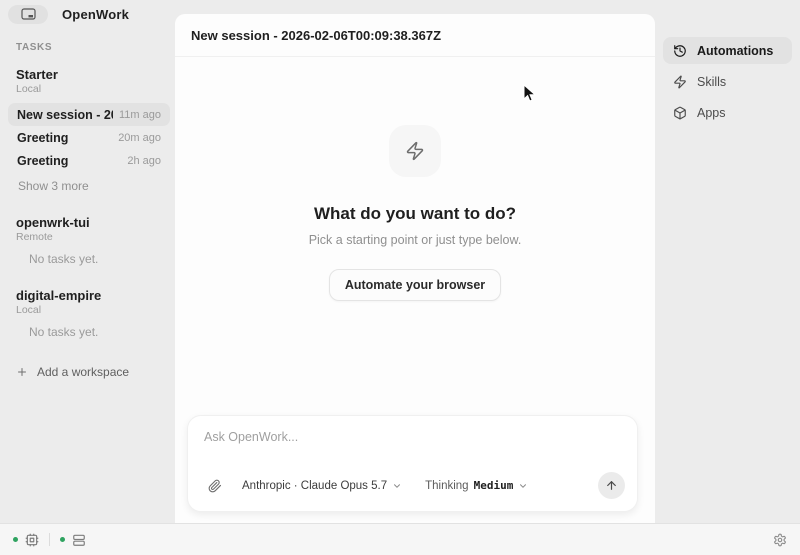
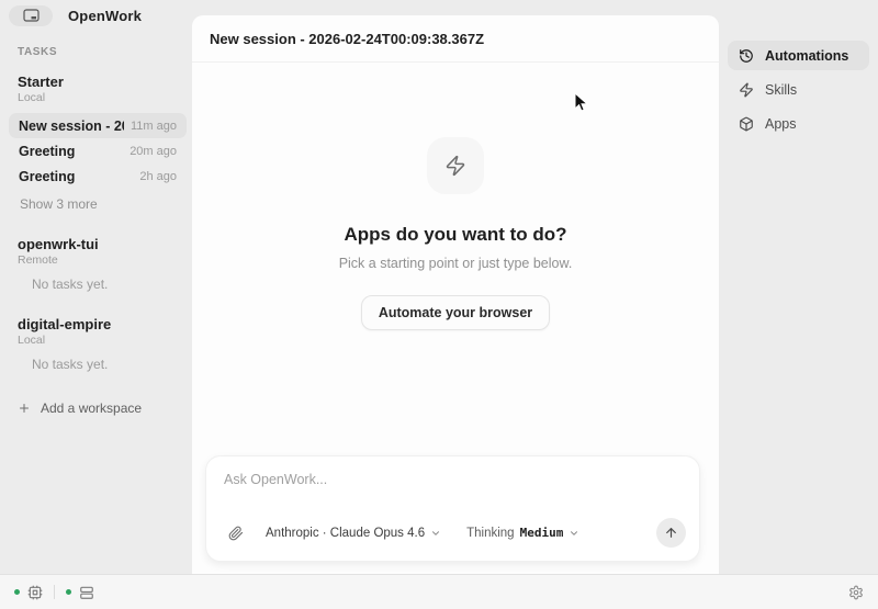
  OpenWork
  TASKS
  Starter
  Local
  New session - 2
  11m ago
  Greeting
  20m ago
  Greeting
  2h ago
  Show 3 more
  openwrk-tui
  Remote
  No tasks yet.
  digital-empire
  Local
  No tasks yet.
  Add a workspace
- New session - 2026-02-06T00:09:38.367Z
+ New session - 2026-02-24T00:09:38.367Z
- What do you want to do?
+ Apps do you want to do?
  Pick a starting point or just type below.
  Automate your browser
  Ask OpenWork...
- Anthropic · Claude Opus 5.7
+ Anthropic · Claude Opus 4.6
  Thinking
  Medium
  Automations
  Skills
  Apps
